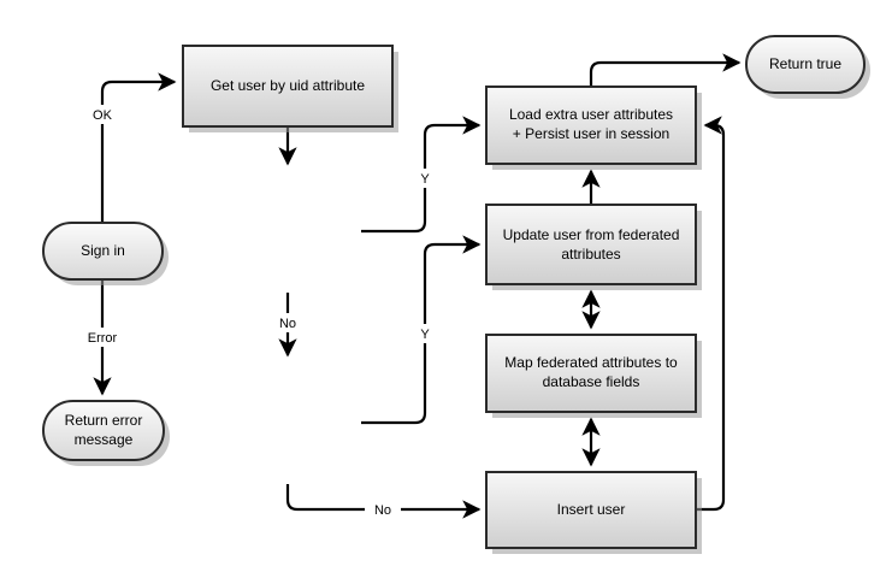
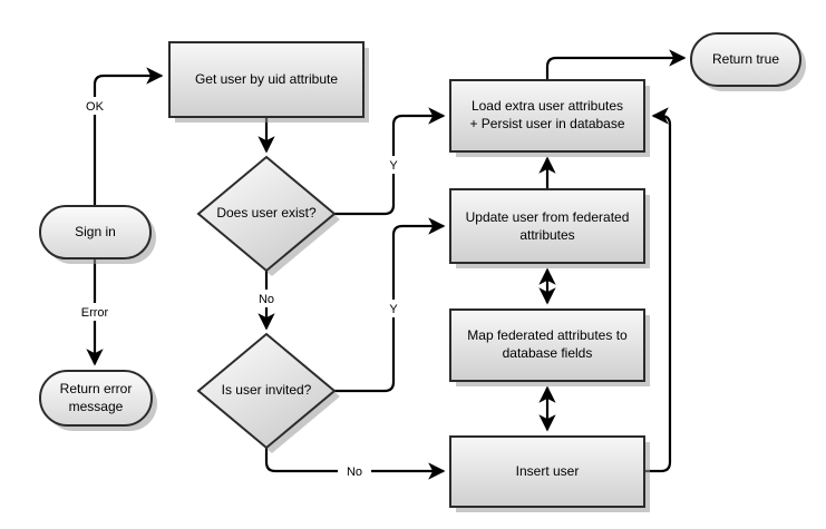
  Sign in
  Get user by uid attribute
  Return error
  message
+ Does user exist?
+ Is user invited?
  Load extra user attributes
- + Persist user in session
+ + Persist user in database
  Update user from federated
  attributes
  Map federated attributes to
  database fields
  Insert user
  Return true
  OK
  Error
  Y
  No
  Y
  No
